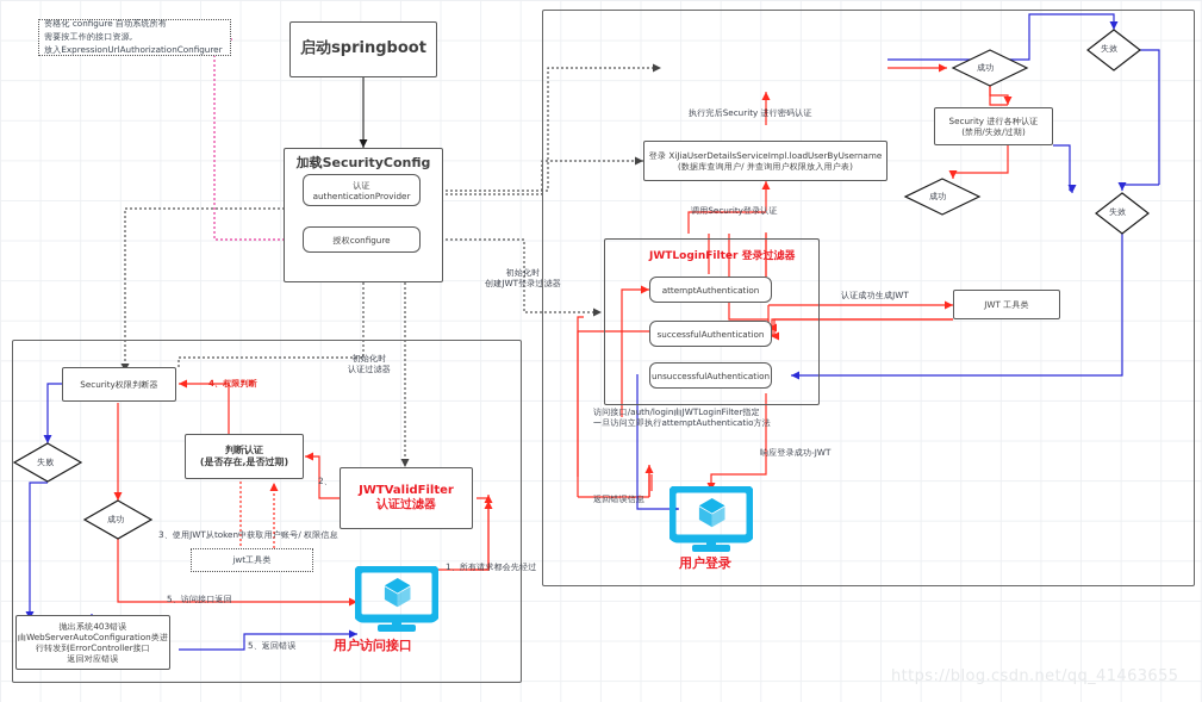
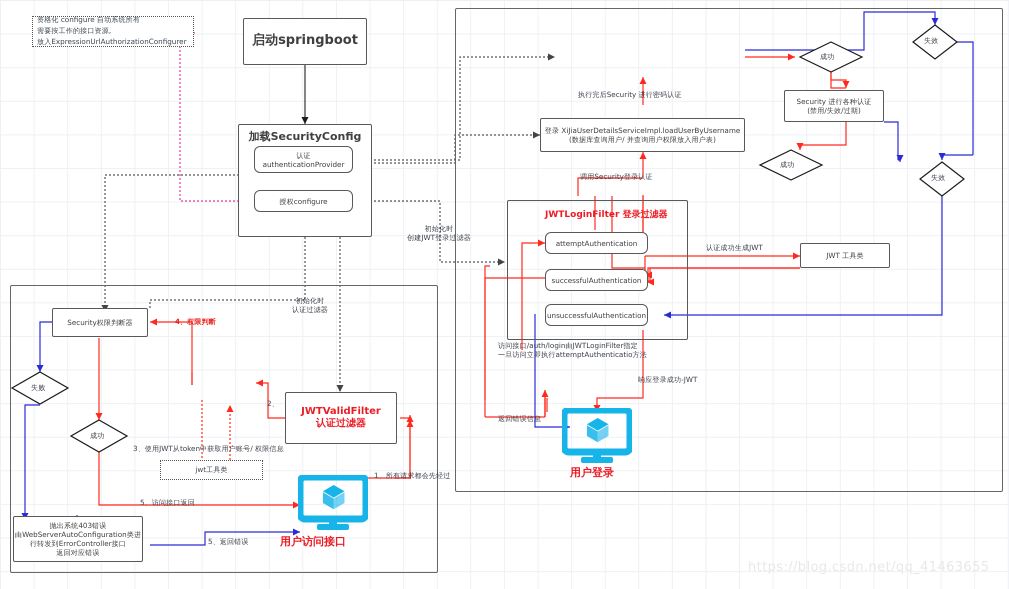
  资格化 configure 自动系统所有
  需要按工作的接口资源,
  放入ExpressionUrlAuthorizationConfigurer
  启动springboot
  加载SecurityConfig
  认证
  authenticationProvider
  授权configure
  初始化时
  创建JWT登录过滤器
  初始化时
  认证过滤器
  登录 XiJiaUserDetailsServiceImpl.loadUserByUsername
  (数据库查询用户/ 并查询用户权限放入用户表)
  Security 进行各种认证
  (禁用/失效/过期)
  执行完后Security 进行密码认证
  调用Security登录认证
  成功
  成功
  失效
  失效
  JWTLoginFilter 登录过滤器
  attemptAuthentication
  successfulAuthentication
  unsuccessfulAuthentication
  JWT 工具类
  认证成功生成JWT
  访问接口/auth/login由JWTLoginFilter指定
  一旦访问立即执行attemptAuthenticatio方法
  响应登录成功-JWT
  返回错误信息
  用户登录
  Security权限判断器
- 判断认证
- (是否存在,是否过期)
  JWTValidFilter
  认证过滤器
  jwt工具类
  抛出系统403错误
  由WebServerAutoConfiguration类进
  行转发到ErrorController接口
  返回对应错误
  失败
  成功
  1、所有请求都会先经过
  2、
  3、使用JWT从token中获取用户账号/ 权限信息
  4、权限判断
  5、访问接口返回
  5、返回错误
  用户访问接口
  https://blog.csdn.net/qq_41463655
